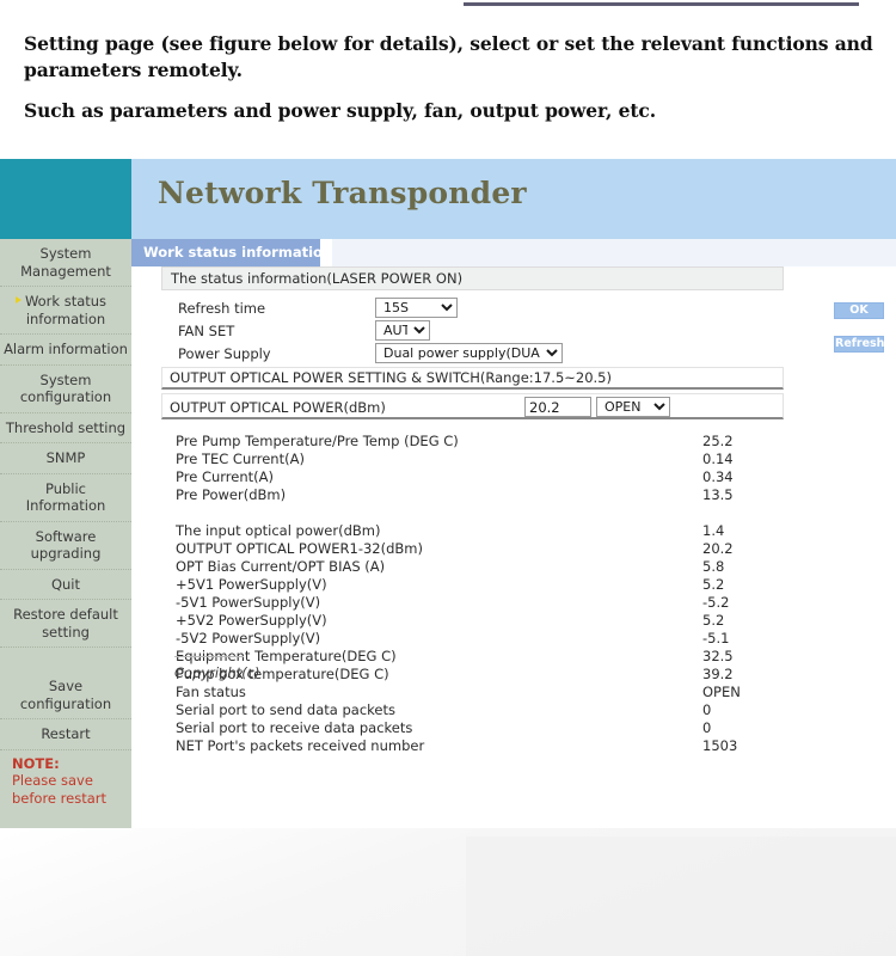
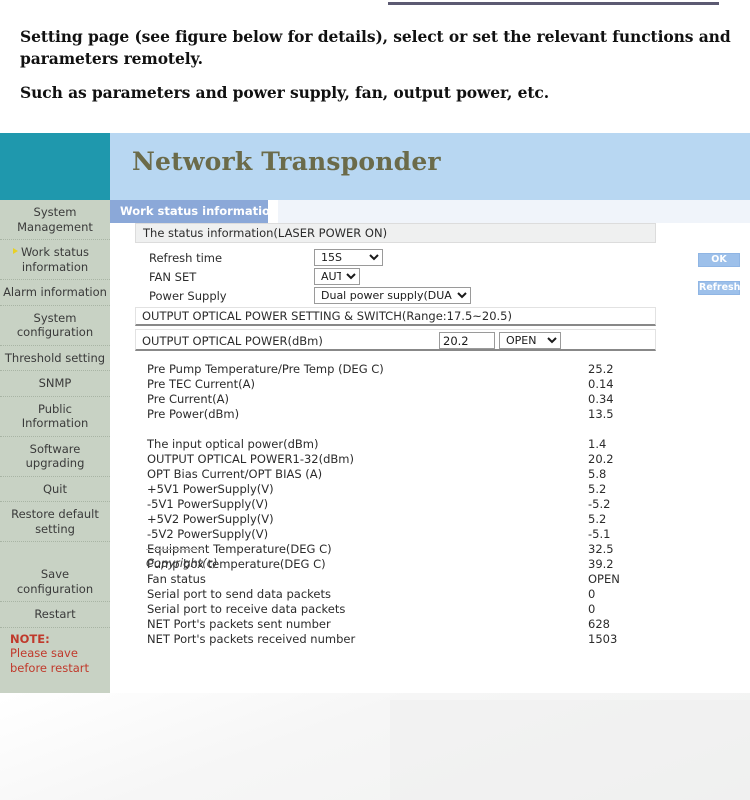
  Setting page (see figure below for details), select or set the relevant functions and parameters remotely.
  Such as parameters and power supply, fan, output power, etc.
  Network Transponder
  Work status information
  System Management
  Work status information
  Alarm information
  System configuration
  Threshold setting
  SNMP
  Public Information
  Software upgrading
  Quit
  Restore default setting
  Save configuration
  Restart
  NOTE:
  Please save before restart
  The status information(LASER POWER ON)
  Refresh time
  15S
  FAN SET
  AUT
  Power Supply
  Dual power supply(DUA
  OUTPUT OPTICAL POWER SETTING & SWITCH(Range:17.5~20.5)
  OUTPUT OPTICAL POWER(dBm)
  20.2
  OPEN
  Pre Pump Temperature/Pre Temp (DEG C)
  25.2
  Pre TEC Current(A)
  0.14
  Pre Current(A)
  0.34
  Pre Power(dBm)
  13.5
  The input optical power(dBm)
  1.4
  OUTPUT OPTICAL POWER1-32(dBm)
  20.2
  OPT Bias Current/OPT BIAS (A)
  5.8
  +5V1 PowerSupply(V)
  5.2
  -5V1 PowerSupply(V)
  -5.2
  +5V2 PowerSupply(V)
  5.2
  -5V2 PowerSupply(V)
  -5.1
  32.5
  Pump box temperature(DEG C)
  39.2
  Fan status
  OPEN
  Serial port to send data packets
  0
  Serial port to receive data packets
  0
+ NET Port's packets sent number
+ 628
  NET Port's packets received number
  1503
  Copyright(c)
  OK
  Refresh
